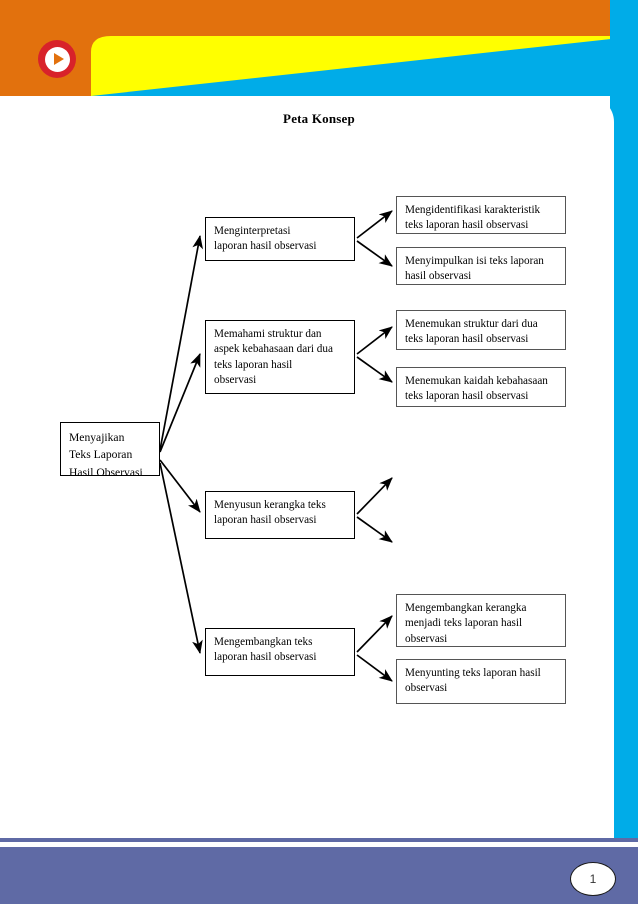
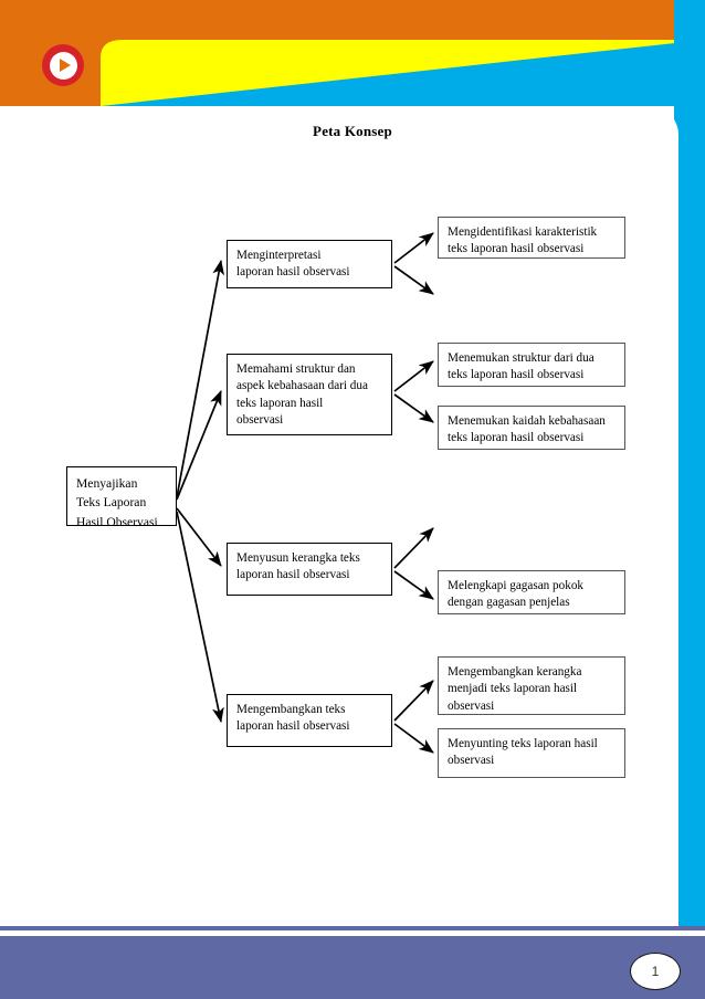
  Peta Konsep
  Menyajikan
  Teks Laporan
  Hasil Observasi
  Menginterpretasi
  laporan hasil observasi
  Memahami struktur dan
  aspek kebahasaan dari dua
  teks laporan hasil
  observasi
  Menyusun kerangka teks
  laporan hasil observasi
  Mengembangkan teks
  laporan hasil observasi
  Mengidentifikasi karakteristik
  teks laporan hasil observasi
- Menyimpulkan isi teks laporan
- hasil observasi
  Menemukan struktur dari dua
  teks laporan hasil observasi
  Menemukan kaidah kebahasaan
  teks laporan hasil observasi
+ Melengkapi gagasan pokok
+ dengan gagasan penjelas
  Mengembangkan kerangka
  menjadi teks laporan hasil
  observasi
  Menyunting teks laporan hasil
  observasi
  1
